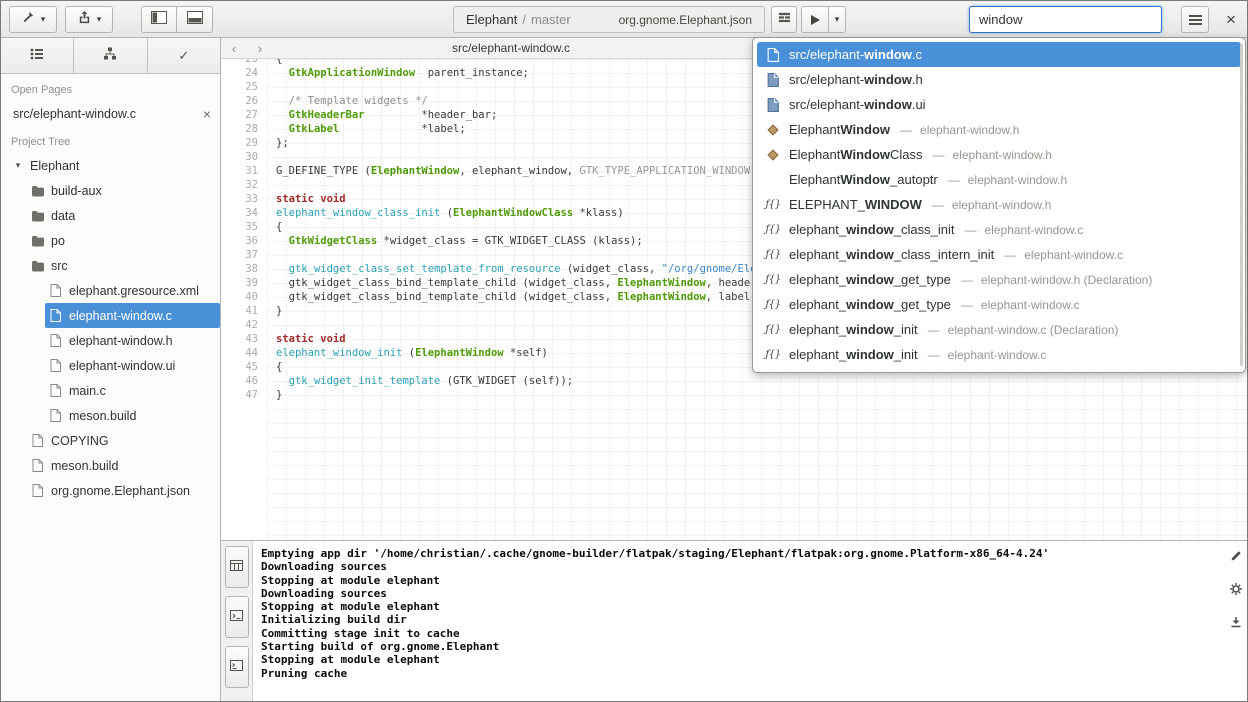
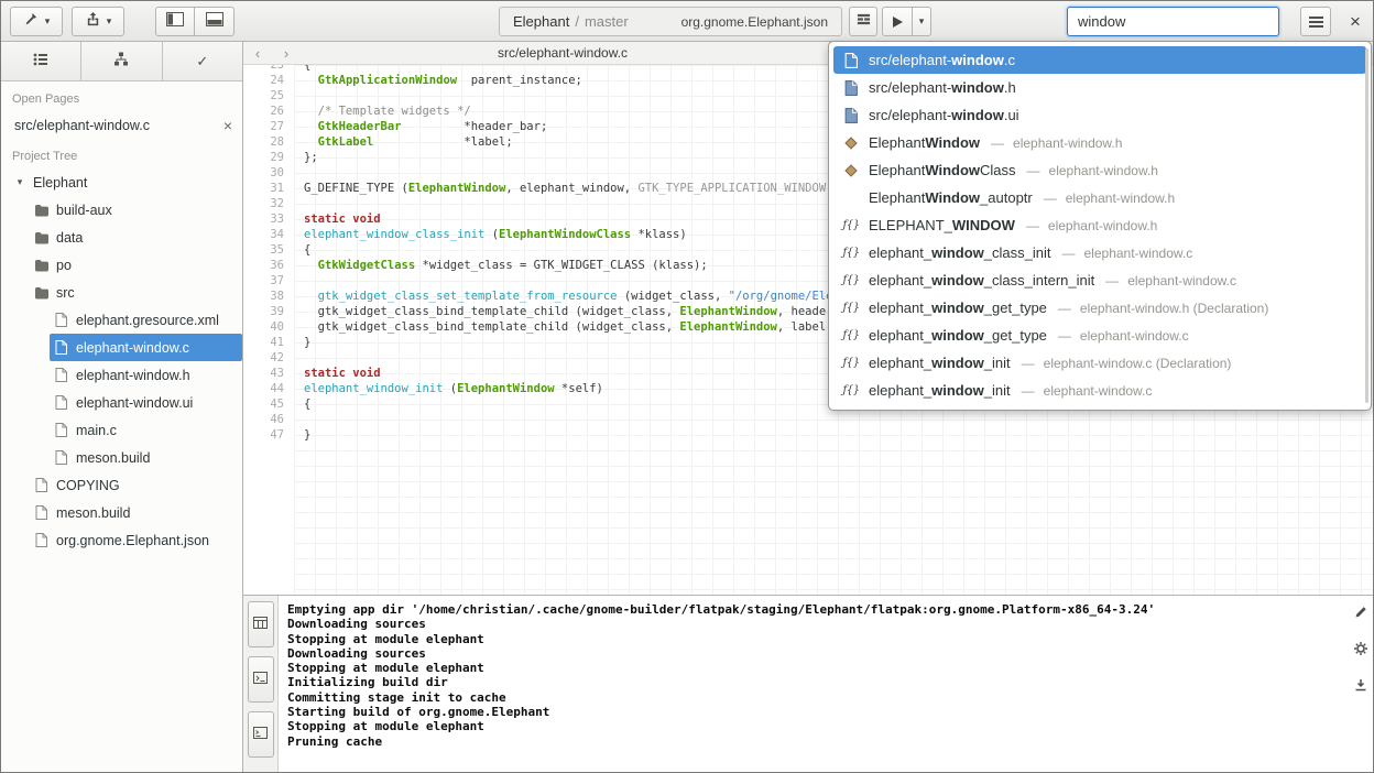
  ▾
  ▾
  Elephant
  /
  master
  org.gnome.Elephant.json
  ▾
  window
  ×
  ✓
  Open Pages
  src/elephant-window.c
  ×
  Project Tree
  ▾
  Elephant
  build-aux
  data
  po
  src
  elephant.gresource.xml
  elephant-window.c
  elephant-window.h
  elephant-window.ui
  main.c
  meson.build
  COPYING
  meson.build
  org.gnome.Elephant.json
  ‹
  ›
  src/elephant-window.c
  23
  {
  24
  GtkApplicationWindow parent_instance;
  25
  26
  /* Template widgets */
  27
  GtkHeaderBar *header_bar;
  28
  GtkLabel *label;
  29
  };
  30
  31
  G_DEFINE_TYPE (ElephantWindow, elephant_window, GTK_TYPE_APPLICATION_WINDOW
  32
  33
  static void
  34
  elephant_window_class_init (ElephantWindowClass *klass)
  35
  {
  36
  GtkWidgetClass *widget_class = GTK_WIDGET_CLASS (klass);
  37
  38
  gtk_widget_class_set_template_from_resource (widget_class, "/org/gnome/El
  39
  gtk_widget_class_bind_template_child (widget_class, ElephantWindow, heade
  40
  gtk_widget_class_bind_template_child (widget_class, ElephantWindow, label
  41
  }
  42
  43
  static void
  44
  elephant_window_init (ElephantWindow *self)
  45
  {
  46
- gtk_widget_init_template (GTK_WIDGET (self));
  47
  }
- Emptying app dir '/home/christian/.cache/gnome-builder/flatpak/staging/Elephant/flatpak:org.gnome.Platform-x86_64-4.24'
+ Emptying app dir '/home/christian/.cache/gnome-builder/flatpak/staging/Elephant/flatpak:org.gnome.Platform-x86_64-3.24'
  Downloading sources
  Stopping at module elephant
  Downloading sources
  Stopping at module elephant
  Initializing build dir
  Committing stage init to cache
  Starting build of org.gnome.Elephant
  Stopping at module elephant
  Pruning cache
  src/elephant-window.c
  src/elephant-window.h
  src/elephant-window.ui
  ElephantWindow
  —
  elephant-window.h
  ElephantWindowClass
  —
  elephant-window.h
  ElephantWindow_autoptr
  —
  elephant-window.h
  ƒ{}
  ELEPHANT_WINDOW
  —
  elephant-window.h
  ƒ{}
  elephant_window_class_init
  —
  elephant-window.c
  ƒ{}
  elephant_window_class_intern_init
  —
  elephant-window.c
  ƒ{}
  elephant_window_get_type
  —
  elephant-window.h (Declaration)
  ƒ{}
  elephant_window_get_type
  —
  elephant-window.c
  ƒ{}
  elephant_window_init
  —
  elephant-window.c (Declaration)
  ƒ{}
  elephant_window_init
  —
  elephant-window.c
